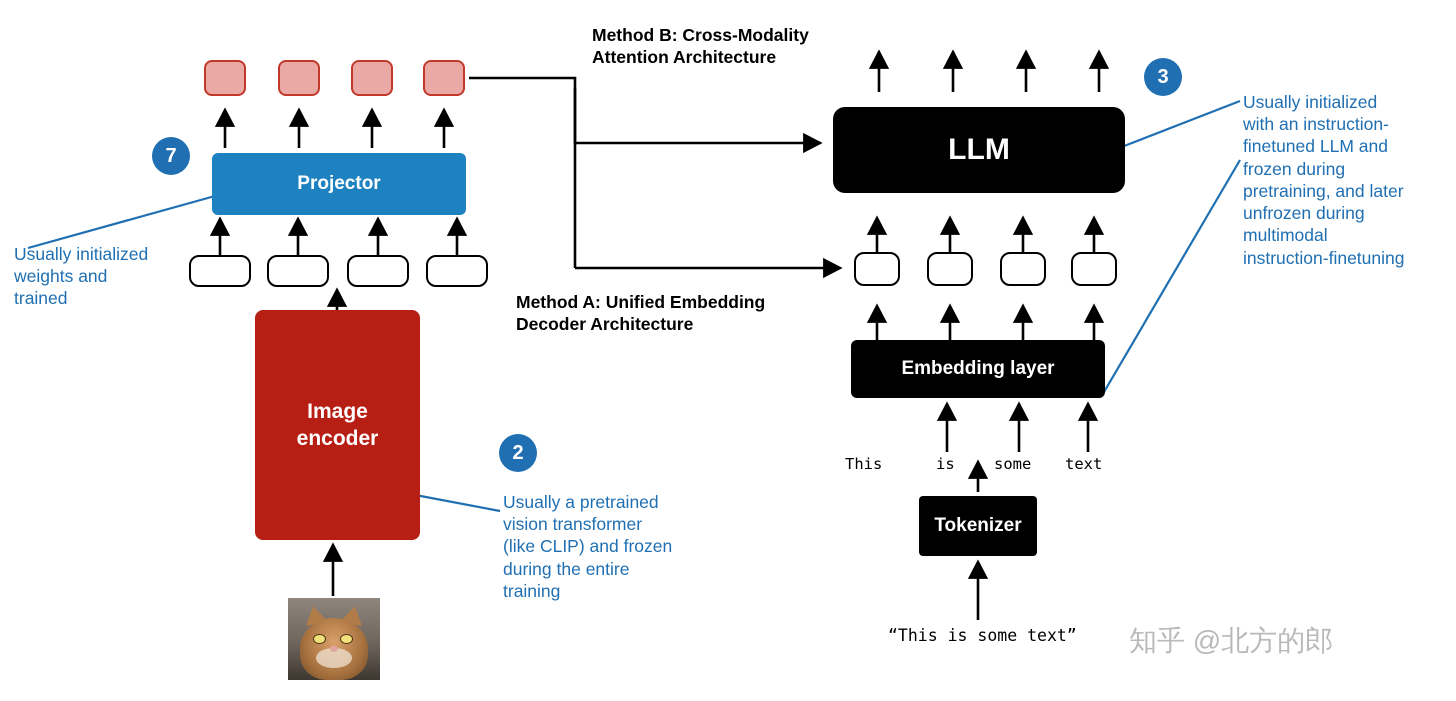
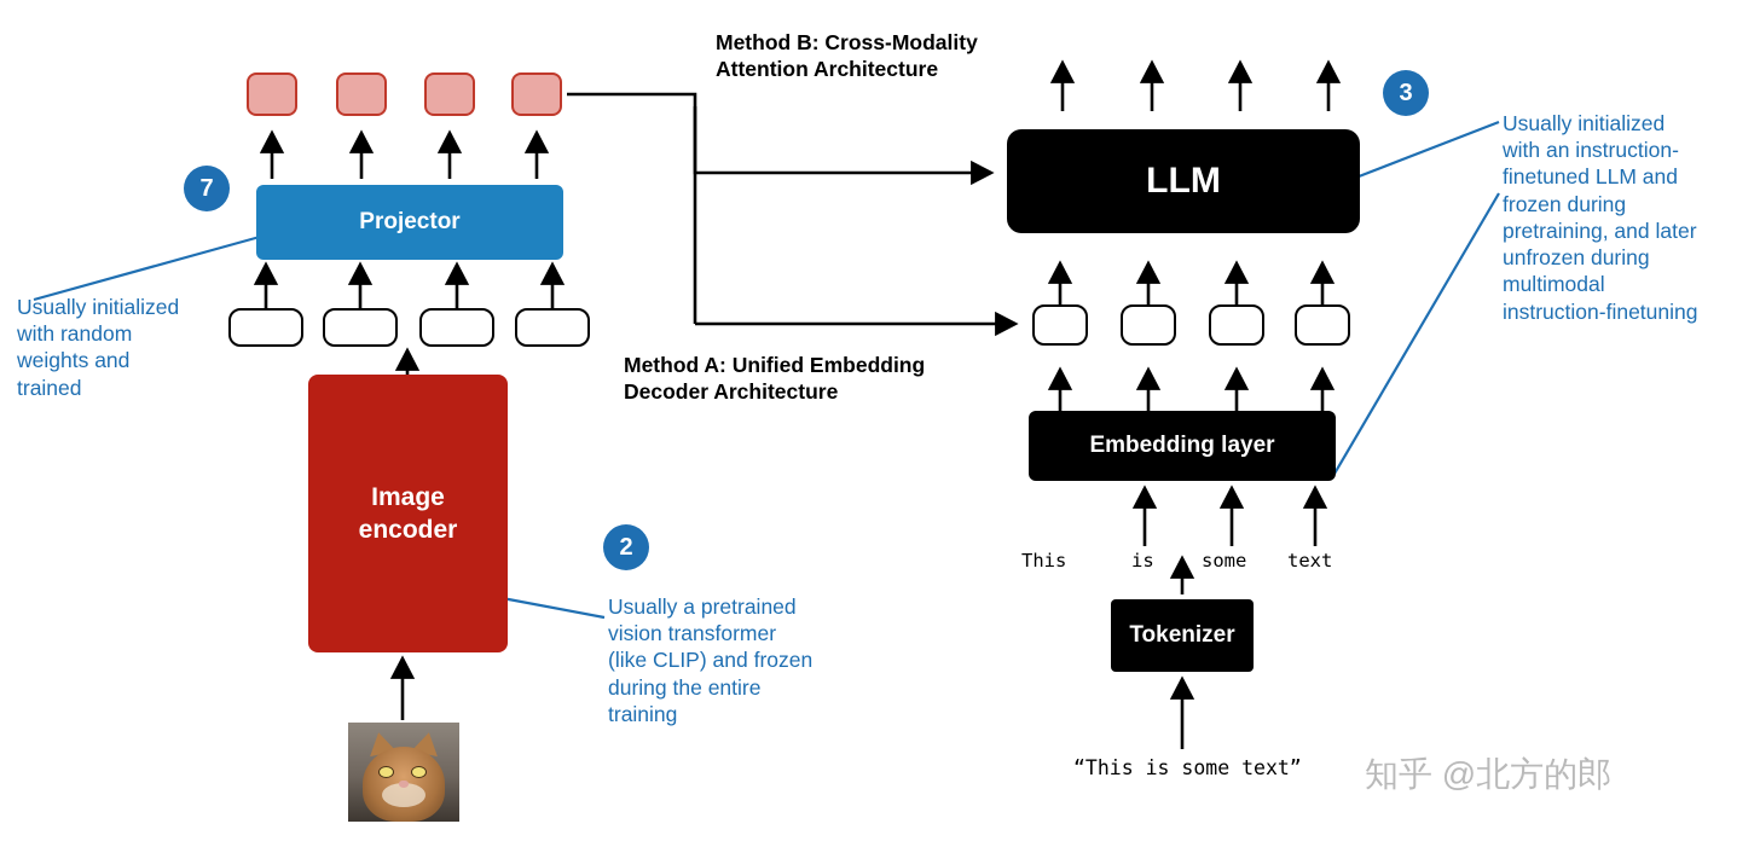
  7
  Projector
  Image
  encoder
  Usually initialized
+ with random
  weights and
  trained
  2
  Usually a pretrained
  vision transformer
  (like CLIP) and frozen
  during the entire
  training
  Method B: Cross-Modality
  Attention Architecture
  Method A: Unified Embedding
  Decoder Architecture
  LLM
  3
  Embedding layer
  This
  is
  some
  text
  Tokenizer
  “This is some text”
  Usually initialized
  with an instruction-
  finetuned LLM and
  frozen during
  pretraining, and later
  unfrozen during
  multimodal
  instruction-finetuning
  知乎 @北方的郎
